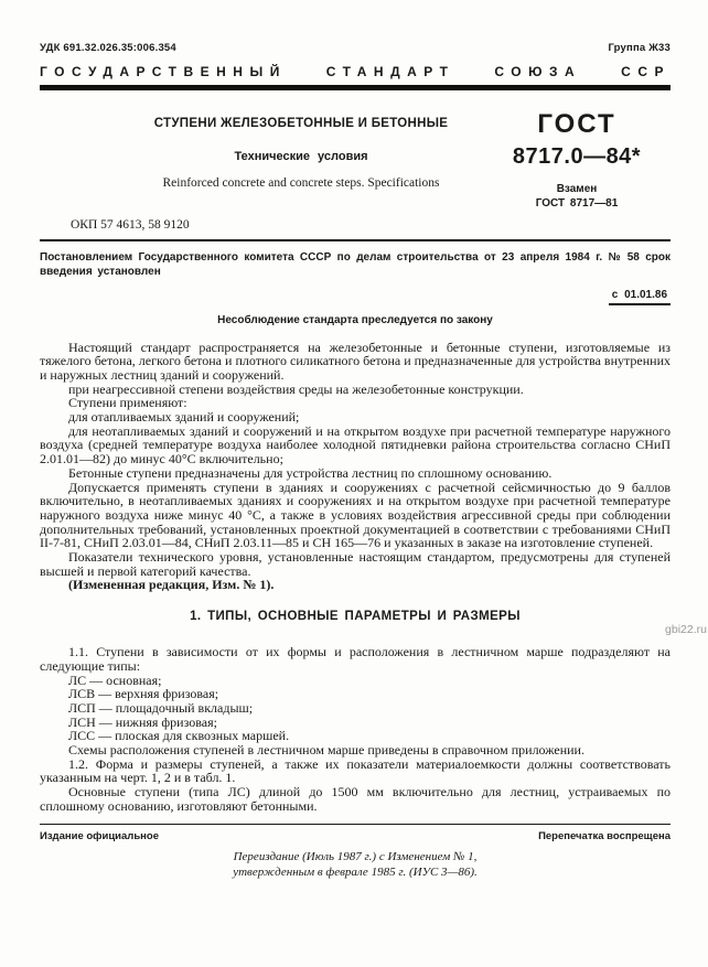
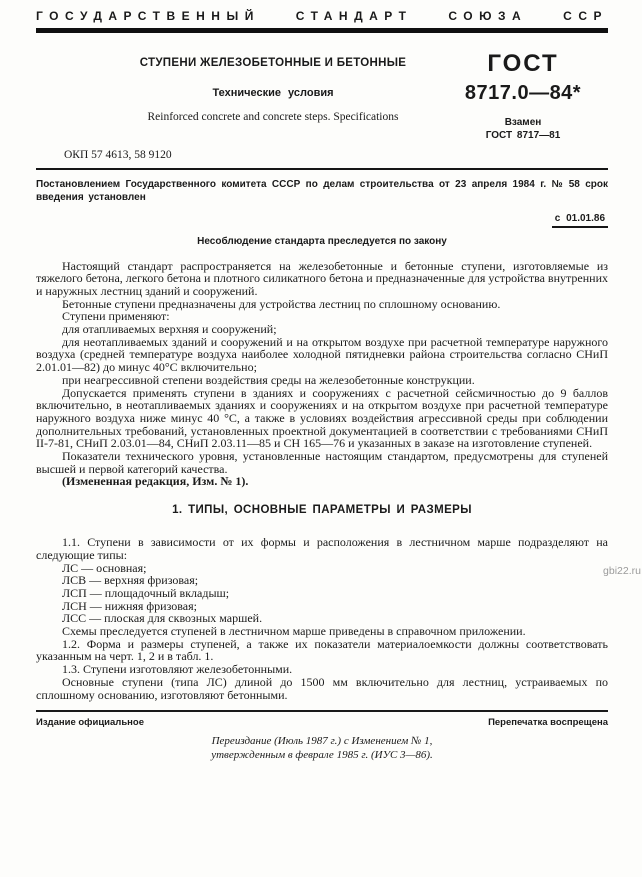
- УДК 691.32.026.35:006.354
- Группа Ж33
  ГОСУДАРСТВЕННЫЙ СТАНДАРТ СОЮЗА ССР
  СТУПЕНИ ЖЕЛЕЗОБЕТОННЫЕ И БЕТОННЫЕ
  Технические условия
  Reinforced concrete and concrete steps. Specifications
  ГОСТ
  8717.0—84*
  Взамен
  ГОСТ 8717—81
  ОКП 57 4613, 58 9120
  Постановлением Государственного комитета СССР по делам строительства от 23 апреля 1984 г. № 58 срок введения установлен
  с 01.01.86
  Несоблюдение стандарта преследуется по закону
  Настоящий стандарт распространяется на железобетонные и бетонные ступени, изготовляемые из тяжелого бетона, легкого бетона и плотного силикатного бетона и предназначенные для устройства внутренних и наружных лестниц зданий и сооружений.
- при неагрессивной степени воздействия среды на железобетонные конструкции.
+ Бетонные ступени предназначены для устройства лестниц по сплошному основанию.
  Ступени применяют:
- для отапливаемых зданий и сооружений;
+ для отапливаемых верхняя и сооружений;
  для неотапливаемых зданий и сооружений и на открытом воздухе при расчетной температуре наружного воздуха (средней температуре воздуха наиболее холодной пятидневки района строительства согласно СНиП 2.01.01—82) до минус 40°С включительно;
- Бетонные ступени предназначены для устройства лестниц по сплошному основанию.
+ при неагрессивной степени воздействия среды на железобетонные конструкции.
  Допускается применять ступени в зданиях и сооружениях с расчетной сейсмичностью до 9 баллов включительно, в неотапливаемых зданиях и сооружениях и на открытом воздухе при расчетной температуре наружного воздуха ниже минус 40 °С, а также в условиях воздействия агрессивной среды при соблюдении дополнительных требований, установленных проектной документацией в соответствии с требованиями СНиП II-7-81, СНиП 2.03.01—84, СНиП 2.03.11—85 и СН 165—76 и указанных в заказе на изготовление ступеней.
  Показатели технического уровня, установленные настоящим стандартом, предусмотрены для ступеней высшей и первой категорий качества.
  (Измененная редакция, Изм. № 1).
  1. ТИПЫ, ОСНОВНЫЕ ПАРАМЕТРЫ И РАЗМЕРЫ
  1.1. Ступени в зависимости от их формы и расположения в лестничном марше подразделяют на следующие типы:
  ЛС — основная;
  ЛСВ — верхняя фризовая;
  ЛСП — площадочный вкладыш;
  ЛСН — нижняя фризовая;
  ЛСС — плоская для сквозных маршей.
- Схемы расположения ступеней в лестничном марше приведены в справочном приложении.
+ Схемы преследуется ступеней в лестничном марше приведены в справочном приложении.
  1.2. Форма и размеры ступеней, а также их показатели материалоемкости должны соответствовать указанным на черт. 1, 2 и в табл. 1.
+ 1.3. Ступени изготовляют железобетонными.
  Основные ступени (типа ЛС) длиной до 1500 мм включительно для лестниц, устраиваемых по сплошному основанию, изготовляют бетонными.
  Издание официальное
  Перепечатка воспрещена
  Переиздание (Июль 1987 г.) с Изменением № 1,
  утвержденным в феврале 1985 г. (ИУС 3—86).
  gbi22.ru
